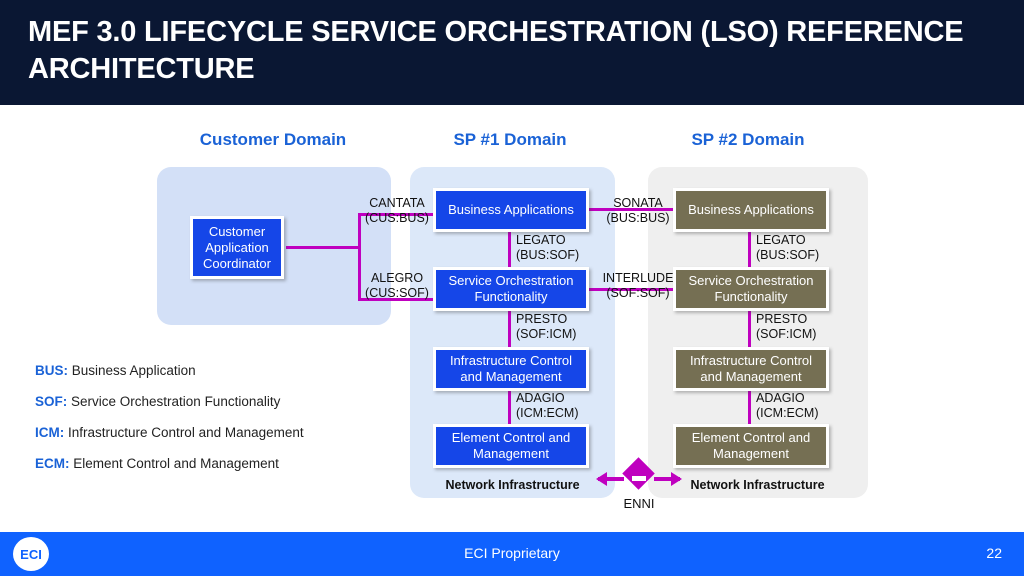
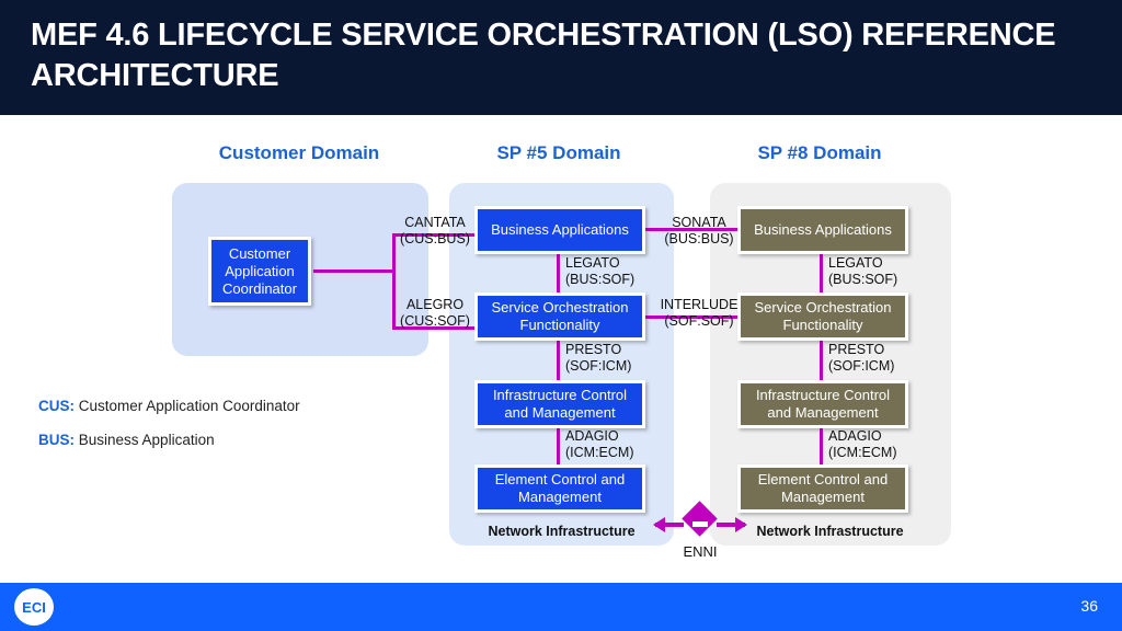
- MEF 3.0 LIFECYCLE SERVICE ORCHESTRATION (LSO) REFERENCE ARCHITECTURE
+ MEF 4.6 LIFECYCLE SERVICE ORCHESTRATION (LSO) REFERENCE ARCHITECTURE
  Customer Domain
- SP #1 Domain
+ SP #5 Domain
- SP #2 Domain
+ SP #8 Domain
  Customer Application Coordinator
  Business Applications
  Service Orchestration Functionality
  Infrastructure Control and Management
  Element Control and Management
  Business Applications
  Service Orchestration Functionality
  Infrastructure Control and Management
  Element Control and Management
  CANTATA
  (CUS:BUS)
  ALEGRO
  (CUS:SOF)
  SONATA
  (BUS:BUS)
  INTERLUDE
  (SOF:SOF)
  LEGATO
  (BUS:SOF)
  PRESTO
  (SOF:ICM)
  ADAGIO
  (ICM:ECM)
  LEGATO
  (BUS:SOF)
  PRESTO
  (SOF:ICM)
  ADAGIO
  (ICM:ECM)
  Network Infrastructure
  Network Infrastructure
  ENNI
+ CUS: Customer Application Coordinator
  BUS: Business Application
- SOF: Service Orchestration Functionality
- ICM: Infrastructure Control and Management
- ECM: Element Control and Management
  ECI
- ECI Proprietary
- 22
+ 36
